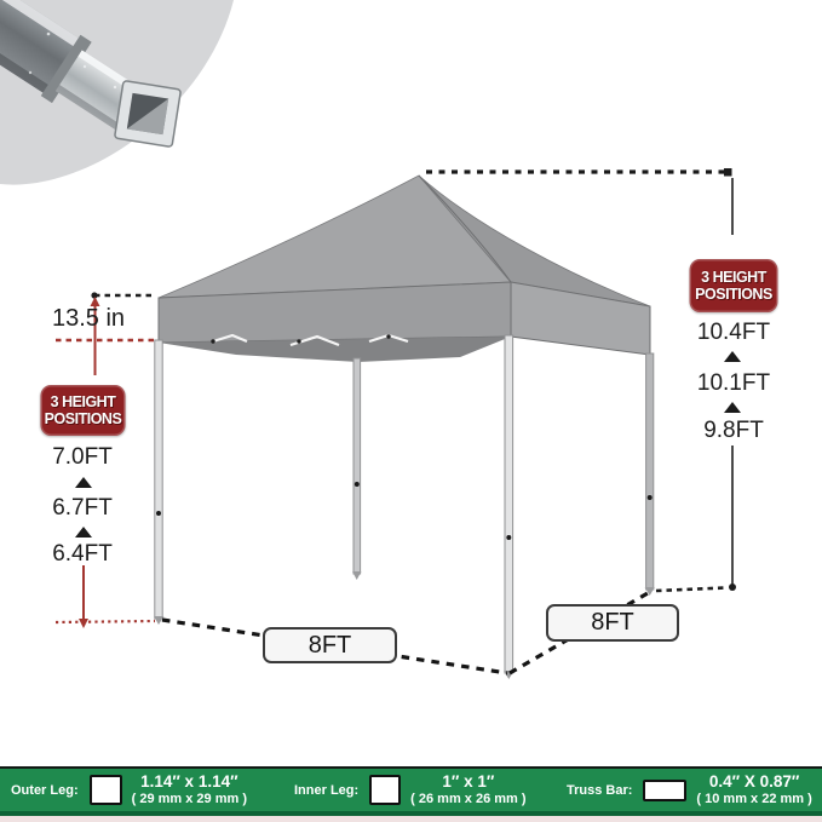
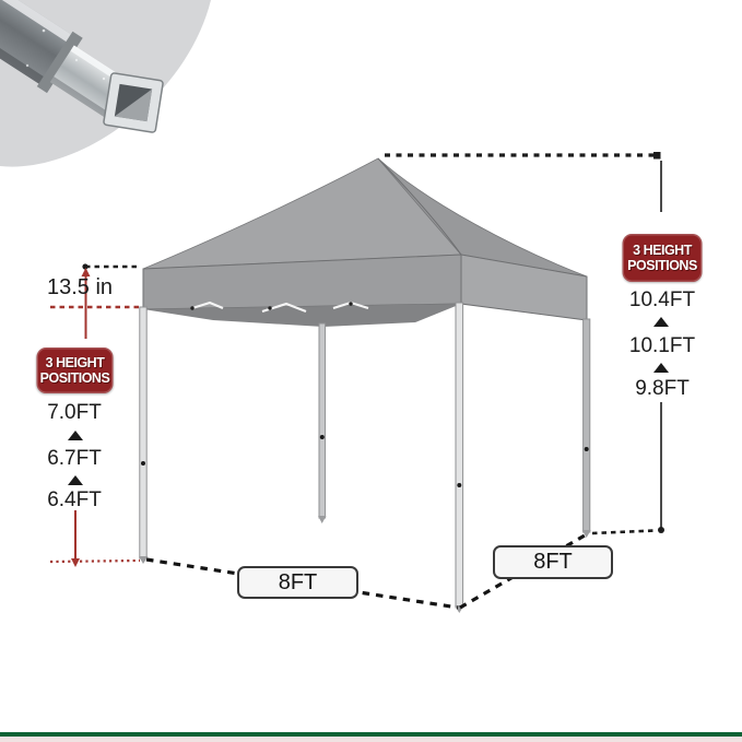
  13.5 in
  3 HEIGHT
  POSITIONS
  7.0FT
  6.7FT
  6.4FT
  3 HEIGHT
  POSITIONS
  10.4FT
  10.1FT
  9.8FT
  8FT
  8FT
- Outer Leg:
- 1.14″ x 1.14″
- ( 29 mm x 29 mm )
- Inner Leg:
- 1″ x 1″
- ( 26 mm x 26 mm )
- Truss Bar:
- 0.4″ X 0.87″
- ( 10 mm x 22 mm )
